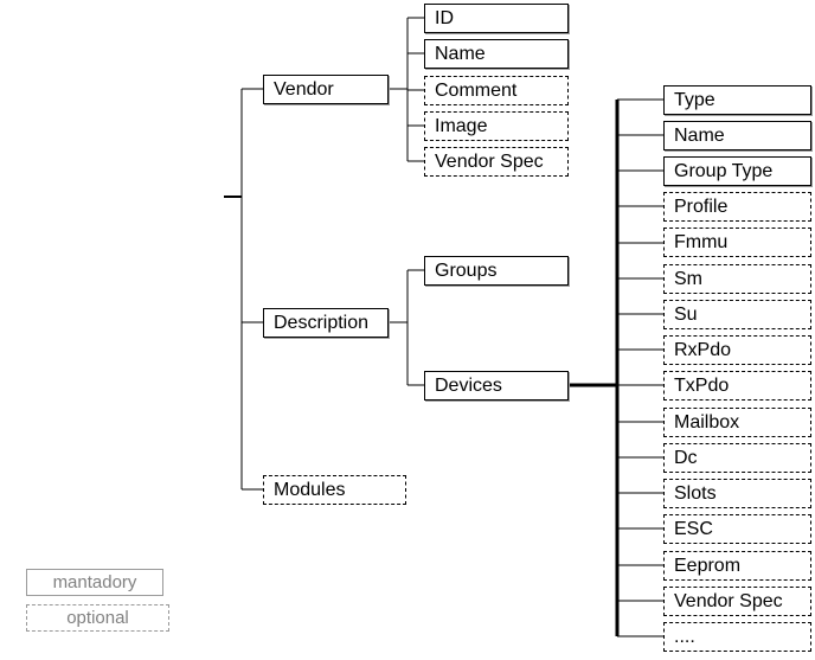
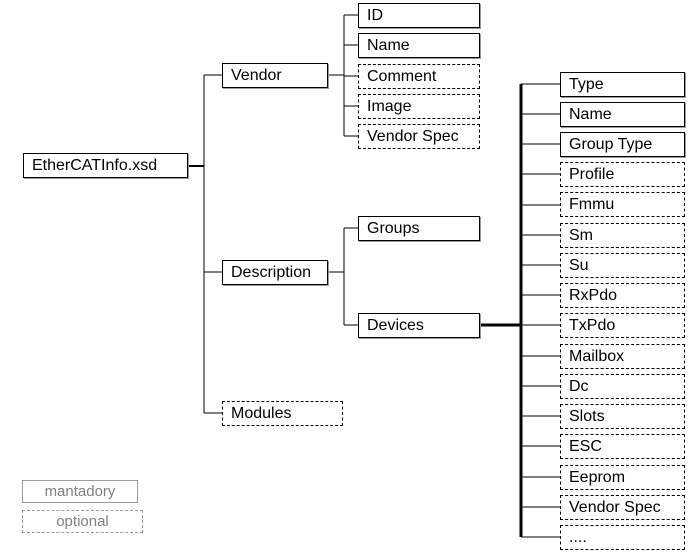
+ EtherCATInfo.xsd
  Vendor
  Description
  Modules
  ID
  Name
  Comment
  Image
  Vendor Spec
  Groups
  Devices
  Type
  Name
  Group Type
  Profile
  Fmmu
  Sm
  Su
  RxPdo
  TxPdo
  Mailbox
  Dc
  Slots
  ESC
  Eeprom
  Vendor Spec
  ....
  mantadory
  optional
